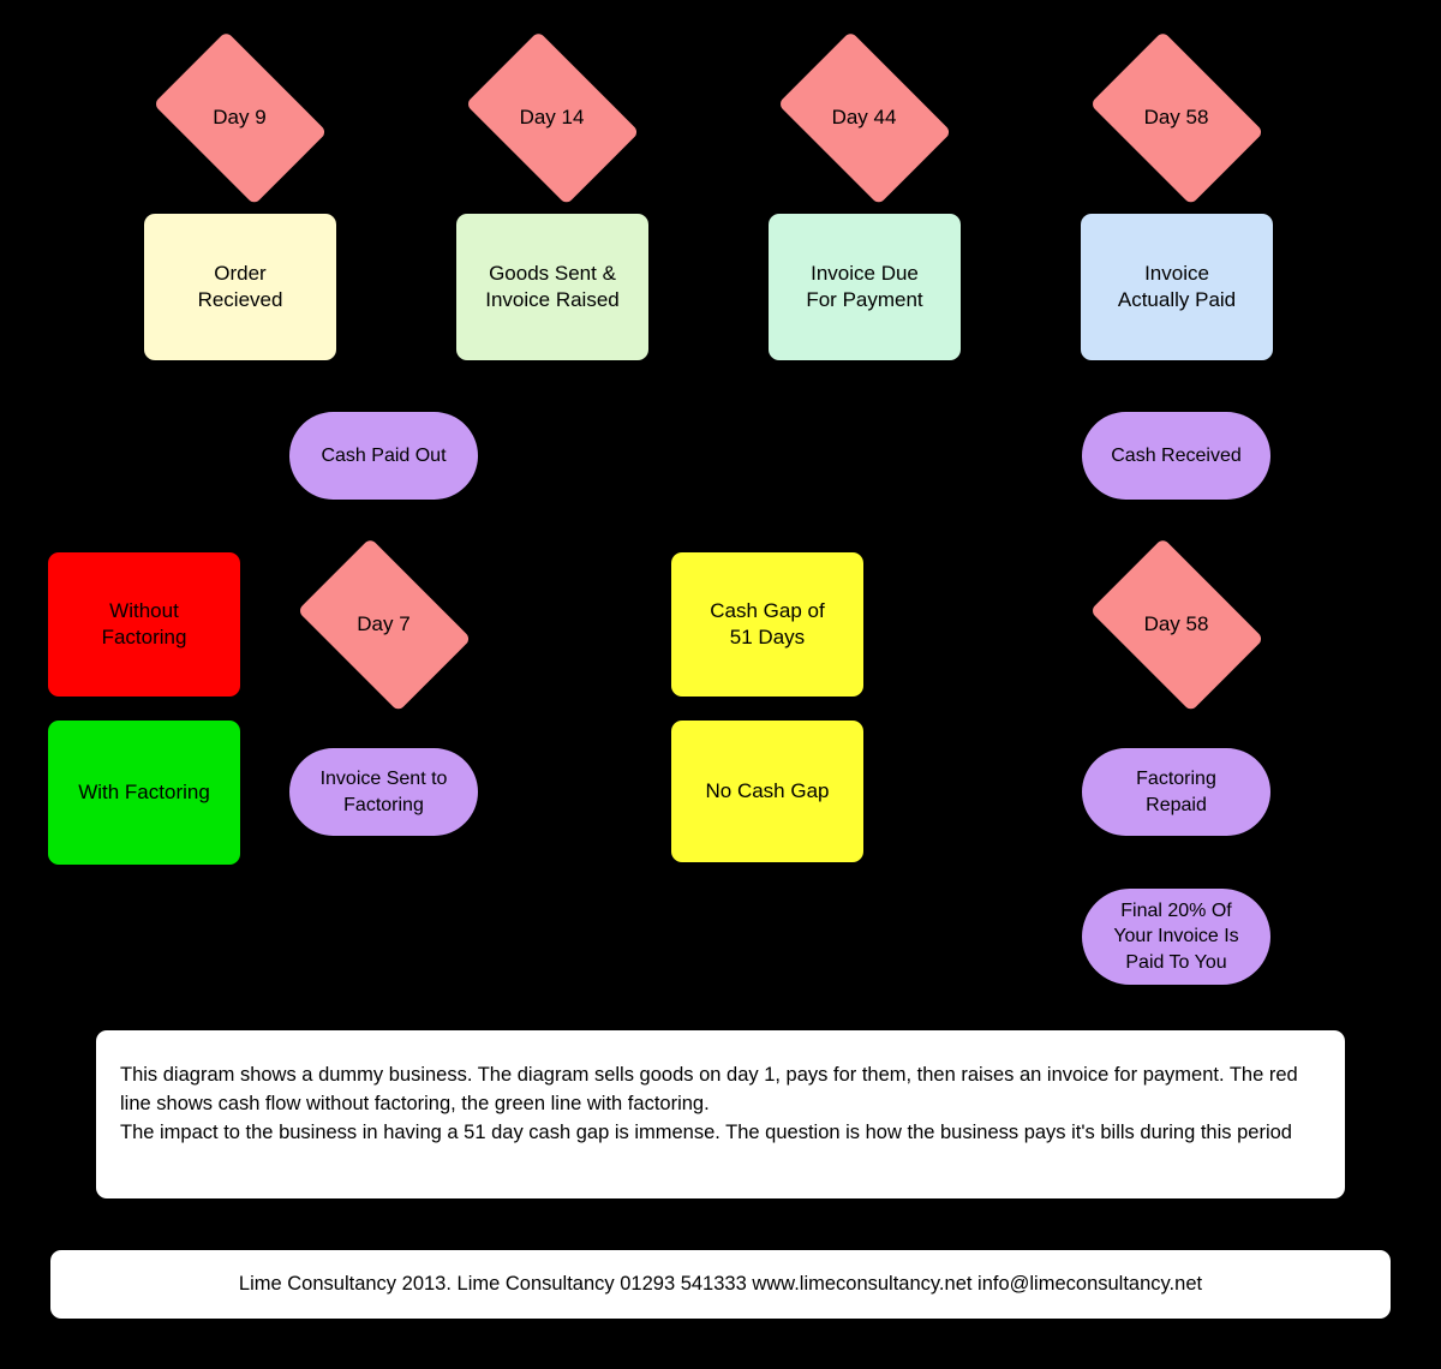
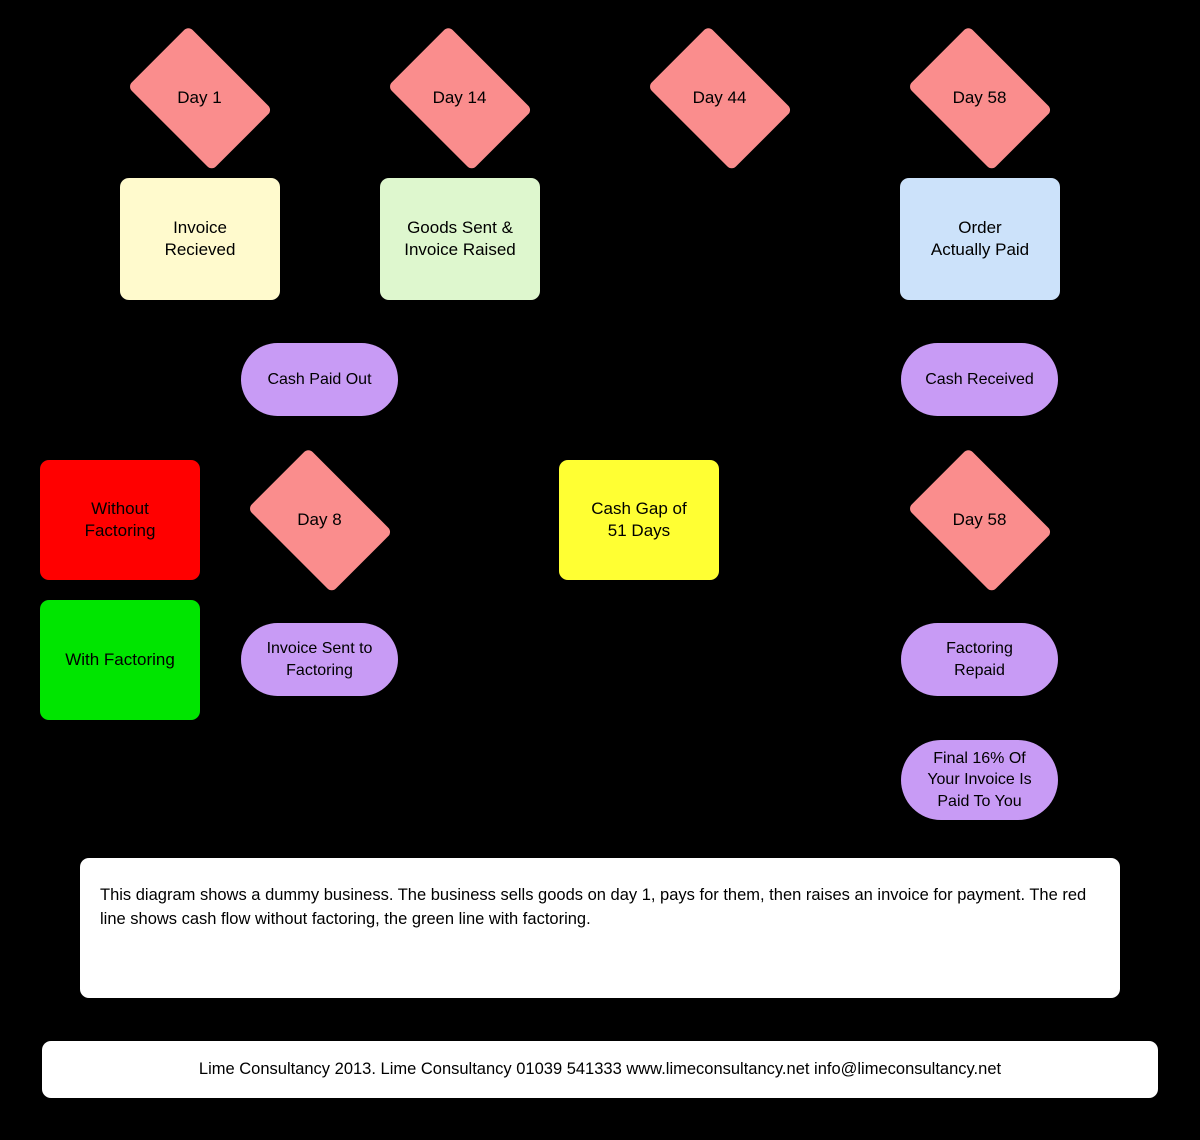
- Day 9
+ Day 1
  Day 14
  Day 44
  Day 58
- Order
+ Invoice
  Recieved
  Goods Sent &
  Invoice Raised
- Invoice Due
- For Payment
- Invoice
+ Order
  Actually Paid
  Cash Paid Out
  Cash Received
  Without
  Factoring
- Day 7
+ Day 8
  Cash Gap of
  51 Days
  Day 58
  With Factoring
  Invoice Sent to
  Factoring
- No Cash Gap
  Factoring
  Repaid
- Final 20% Of
+ Final 16% Of
  Your Invoice Is
  Paid To You
- This diagram shows a dummy business. The diagram sells goods on day 1, pays for them, then raises an invoice for payment. The red line shows cash flow without factoring, the green line with factoring.
+ This diagram shows a dummy business. The business sells goods on day 1, pays for them, then raises an invoice for payment. The red line shows cash flow without factoring, the green line with factoring.
- The impact to the business in having a 51 day cash gap is immense. The question is how the business pays it's bills during this period
- Lime Consultancy 2013. Lime Consultancy 01293 541333 www.limeconsultancy.net info@limeconsultancy.net
+ Lime Consultancy 2013. Lime Consultancy 01039 541333 www.limeconsultancy.net info@limeconsultancy.net
